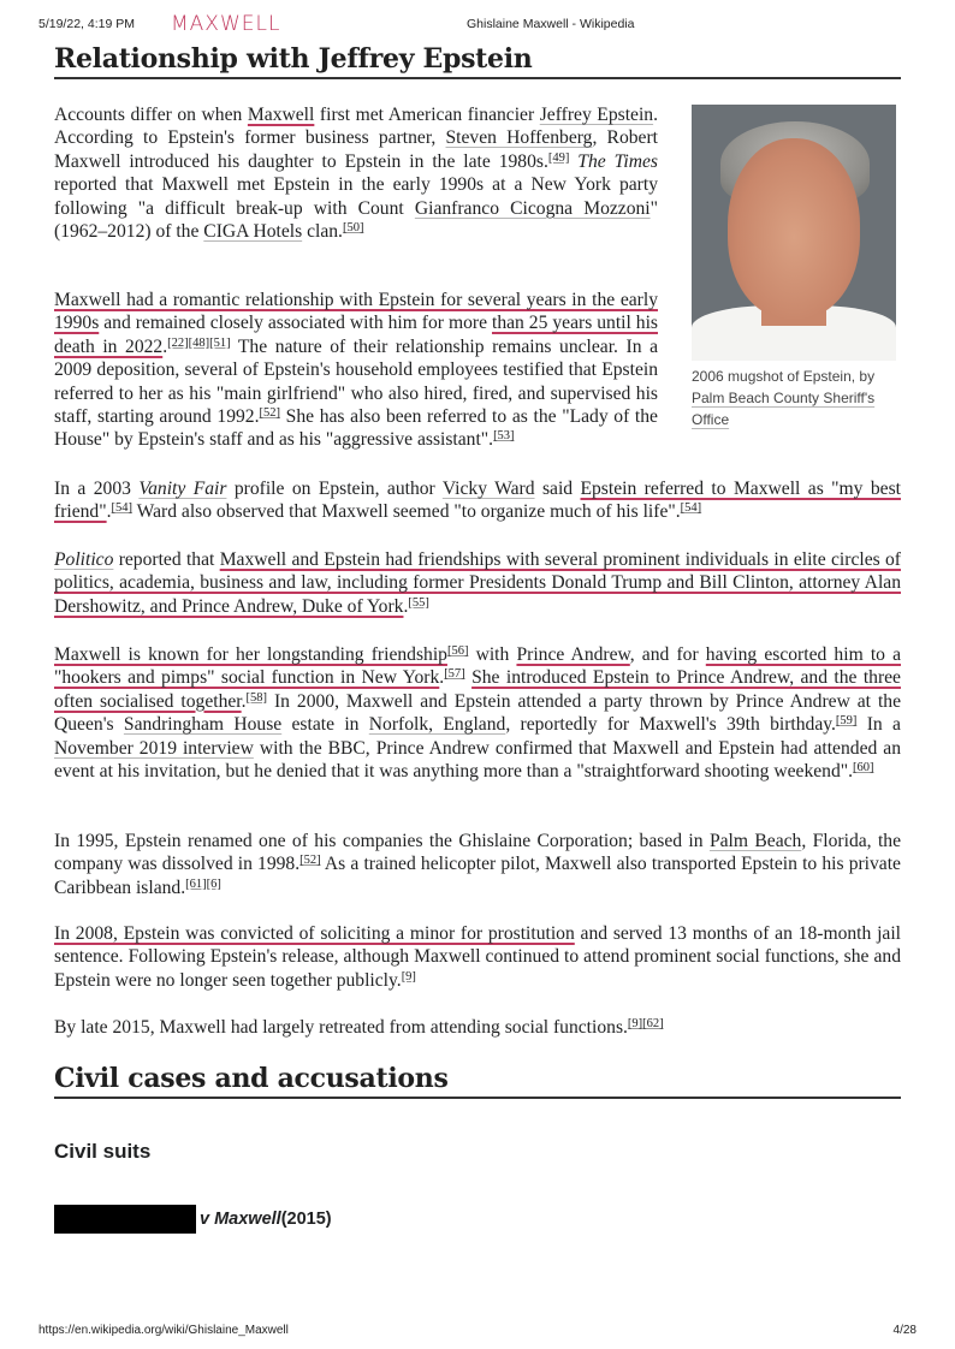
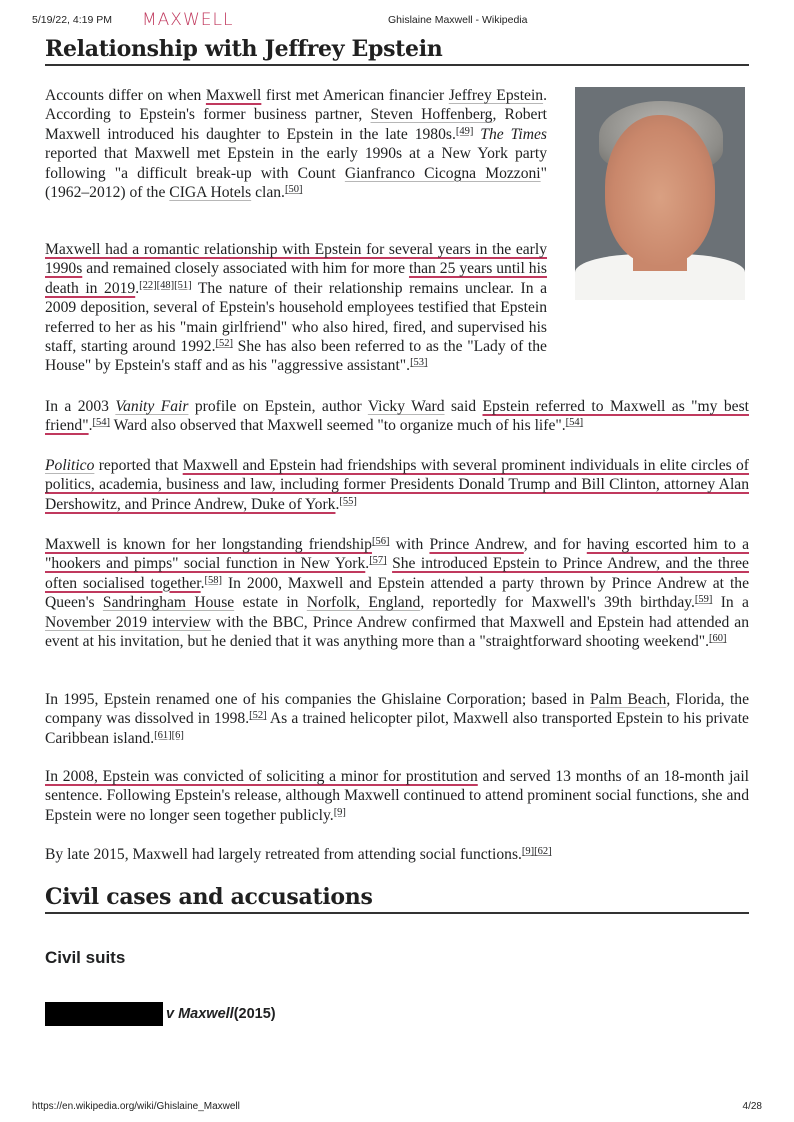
  5/19/22, 4:19 PM
  MAXWELL
  Ghislaine Maxwell - Wikipedia
  Relationship with Jeffrey Epstein
- 2006 mugshot of Epstein, by Palm Beach County Sheriff's Office
  Accounts differ on when Maxwell first met American financier Jeffrey Epstein. According to Epstein's former business partner, Steven Hoffenberg, Robert Maxwell introduced his daughter to Epstein in the late 1980s.[49] The Times reported that Maxwell met Epstein in the early 1990s at a New York party following "a difficult break-up with Count Gianfranco Cicogna Mozzoni" (1962–2012) of the CIGA Hotels clan.[50]
- Maxwell had a romantic relationship with Epstein for several years in the early 1990s and remained closely associated with him for more than 25 years until his death in 2022.[22][48][51] The nature of their relationship remains unclear. In a 2009 deposition, several of Epstein's household employees testified that Epstein referred to her as his "main girlfriend" who also hired, fired, and supervised his staff, starting around 1992.[52] She has also been referred to as the "Lady of the House" by Epstein's staff and as his "aggressive assistant".[53]
+ Maxwell had a romantic relationship with Epstein for several years in the early 1990s and remained closely associated with him for more than 25 years until his death in 2019.[22][48][51] The nature of their relationship remains unclear. In a 2009 deposition, several of Epstein's household employees testified that Epstein referred to her as his "main girlfriend" who also hired, fired, and supervised his staff, starting around 1992.[52] She has also been referred to as the "Lady of the House" by Epstein's staff and as his "aggressive assistant".[53]
  In a 2003 Vanity Fair profile on Epstein, author Vicky Ward said Epstein referred to Maxwell as "my best friend".[54] Ward also observed that Maxwell seemed "to organize much of his life".[54]
  Politico reported that Maxwell and Epstein had friendships with several prominent individuals in elite circles of politics, academia, business and law, including former Presidents Donald Trump and Bill Clinton, attorney Alan Dershowitz, and Prince Andrew, Duke of York.[55]
  Maxwell is known for her longstanding friendship[56] with Prince Andrew, and for having escorted him to a "hookers and pimps" social function in New York.[57] She introduced Epstein to Prince Andrew, and the three often socialised together.[58] In 2000, Maxwell and Epstein attended a party thrown by Prince Andrew at the Queen's Sandringham House estate in Norfolk, England, reportedly for Maxwell's 39th birthday.[59] In a November 2019 interview with the BBC, Prince Andrew confirmed that Maxwell and Epstein had attended an event at his invitation, but he denied that it was anything more than a "straightforward shooting weekend".[60]
  In 1995, Epstein renamed one of his companies the Ghislaine Corporation; based in Palm Beach, Florida, the company was dissolved in 1998.[52] As a trained helicopter pilot, Maxwell also transported Epstein to his private Caribbean island.[61][6]
  In 2008, Epstein was convicted of soliciting a minor for prostitution and served 13 months of an 18-month jail sentence. Following Epstein's release, although Maxwell continued to attend prominent social functions, she and Epstein were no longer seen together publicly.[9]
  By late 2015, Maxwell had largely retreated from attending social functions.[9][62]
  Civil cases and accusations
  Civil suits
  v Maxwell
  (2015)
  https://en.wikipedia.org/wiki/Ghislaine_Maxwell
  4/28
